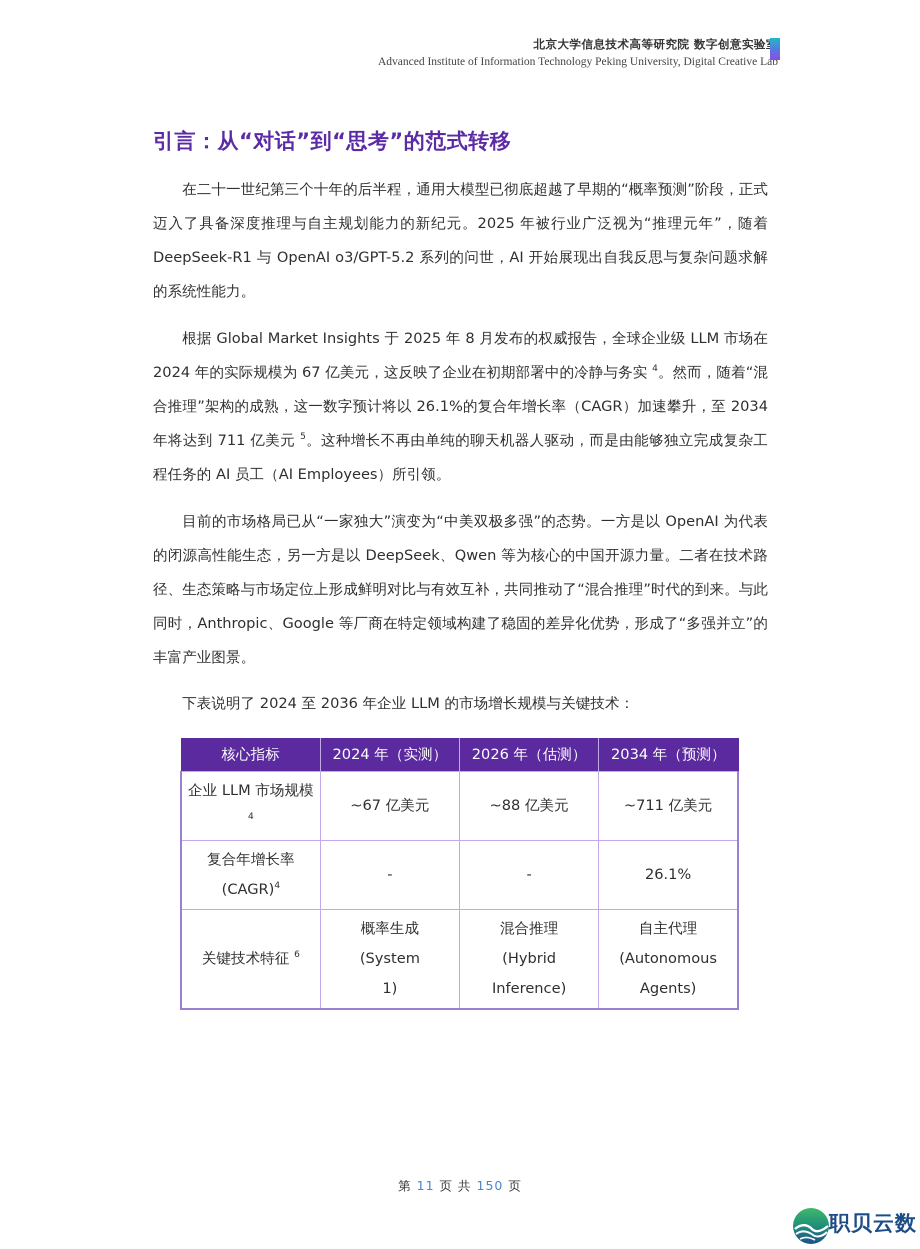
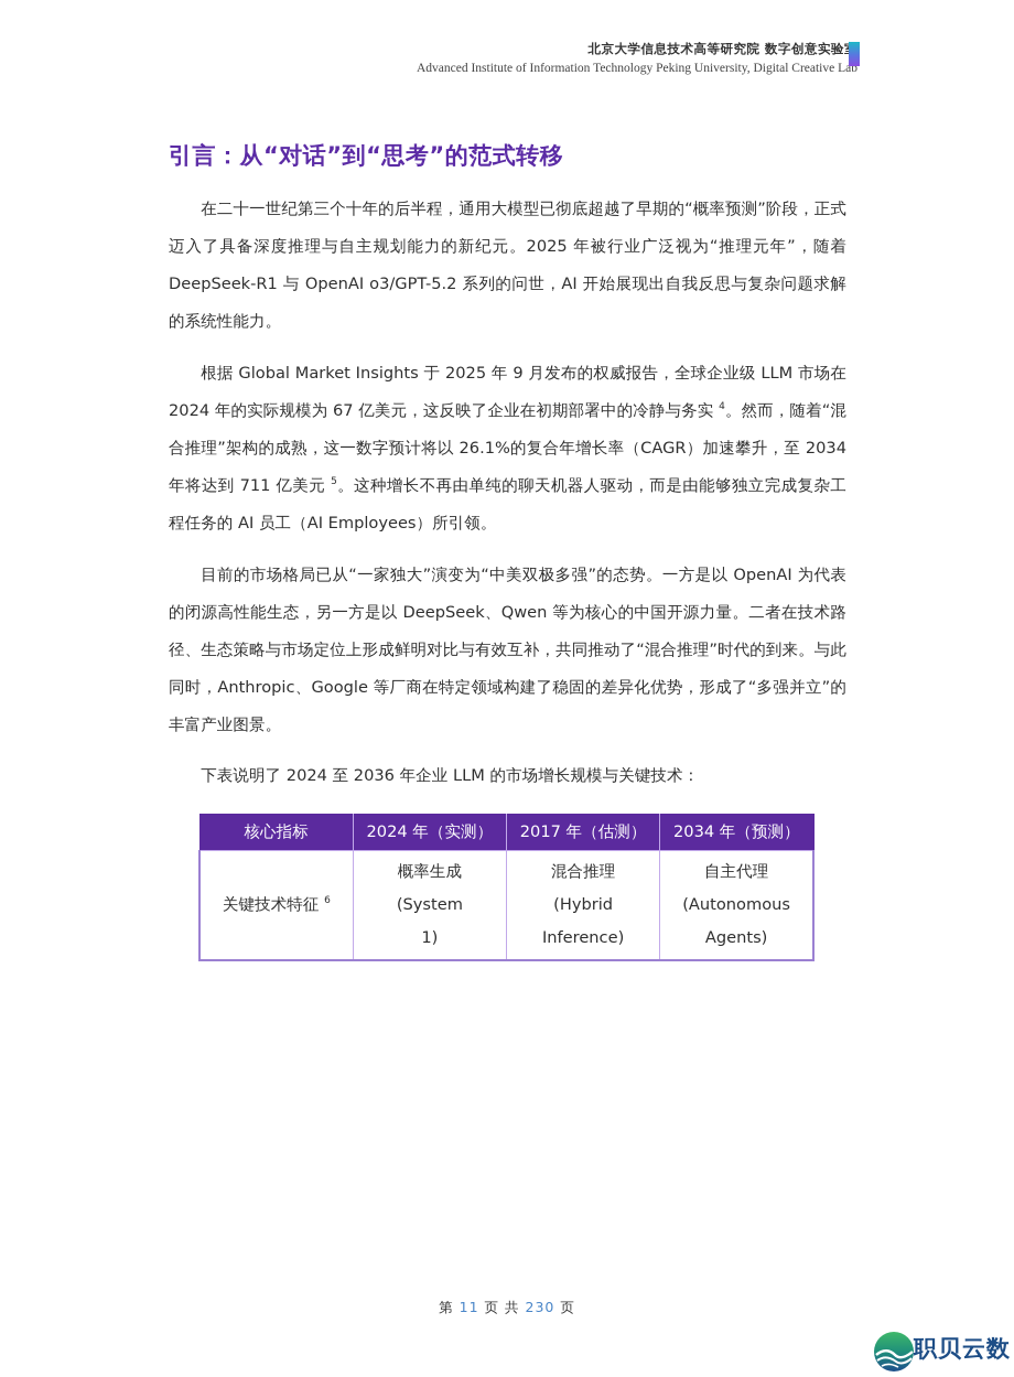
  北京大学信息技术高等研究院 数字创意实验
  Advanced Institute of Information Technology Peking University, Digital Creative Lab
  引言：从“对话”到“思考”的范式转移
  在二十一世纪第三个十年的后半程，通用大模型已彻底超越了早期的“概率预测”阶段，正式迈入了具备深度推理与自主规划能力的新纪元。2025 年被行业广泛视为“推理元年”，随着 DeepSeek-R1 与 OpenAI o3/GPT-5.2 系列的问世，AI 开始展现出自我反思与复杂问题求解的系统性能力。
- 根据 Global Market Insights 于 2025 年 8 月发布的权威报告，全球企业级 LLM 市场在 2024 年的实际规模为 67 亿美元，这反映了企业在初期部署中的冷静与务实 4。然而，随着“混合推理”架构的成熟，这一数字预计将以 26.1%的复合年增长率（CAGR）加速攀升，至 2034 年将达到 711 亿美元 5。这种增长不再由单纯的聊天机器人驱动，而是由能够独立完成复杂工程任务的 AI 员工（AI Employees）所引领。
+ 根据 Global Market Insights 于 2025 年 9 月发布的权威报告，全球企业级 LLM 市场在 2024 年的实际规模为 67 亿美元，这反映了企业在初期部署中的冷静与务实 4。然而，随着“混合推理”架构的成熟，这一数字预计将以 26.1%的复合年增长率（CAGR）加速攀升，至 2034 年将达到 711 亿美元 5。这种增长不再由单纯的聊天机器人驱动，而是由能够独立完成复杂工程任务的 AI 员工（AI Employees）所引领。
  目前的市场格局已从“一家独大”演变为“中美双极多强”的态势。一方是以 OpenAI 为代表的闭源高性能生态，另一方是以 DeepSeek、Qwen 等为核心的中国开源力量。二者在技术路径、生态策略与市场定位上形成鲜明对比与有效互补，共同推动了“混合推理”时代的到来。与此同时，Anthropic、Google 等厂商在特定领域构建了稳固的差异化优势，形成了“多强并立”的丰富产业图景。
  下表说明了 2024 至 2036 年企业 LLM 的市场增长规模与关键技术：
- 核心指标	2024 年（实测）	2026 年（估测）	2034 年（预测）
+ 核心指标	2024 年（实测）	2017 年（估测）	2034 年（预测）
- 企业 LLM 市场规模 4	~67 亿美元	~88 亿美元	~711 亿美元
- 复合年增长率 (CAGR)4	-	-	26.1%
  关键技术特征 6	概率生成 (System 1)	混合推理 (Hybrid Inference)	自主代理 (Autonomous Agents)
- 第 11 页 共 150 页
+ 第 11 页 共 230 页
  职贝云数
